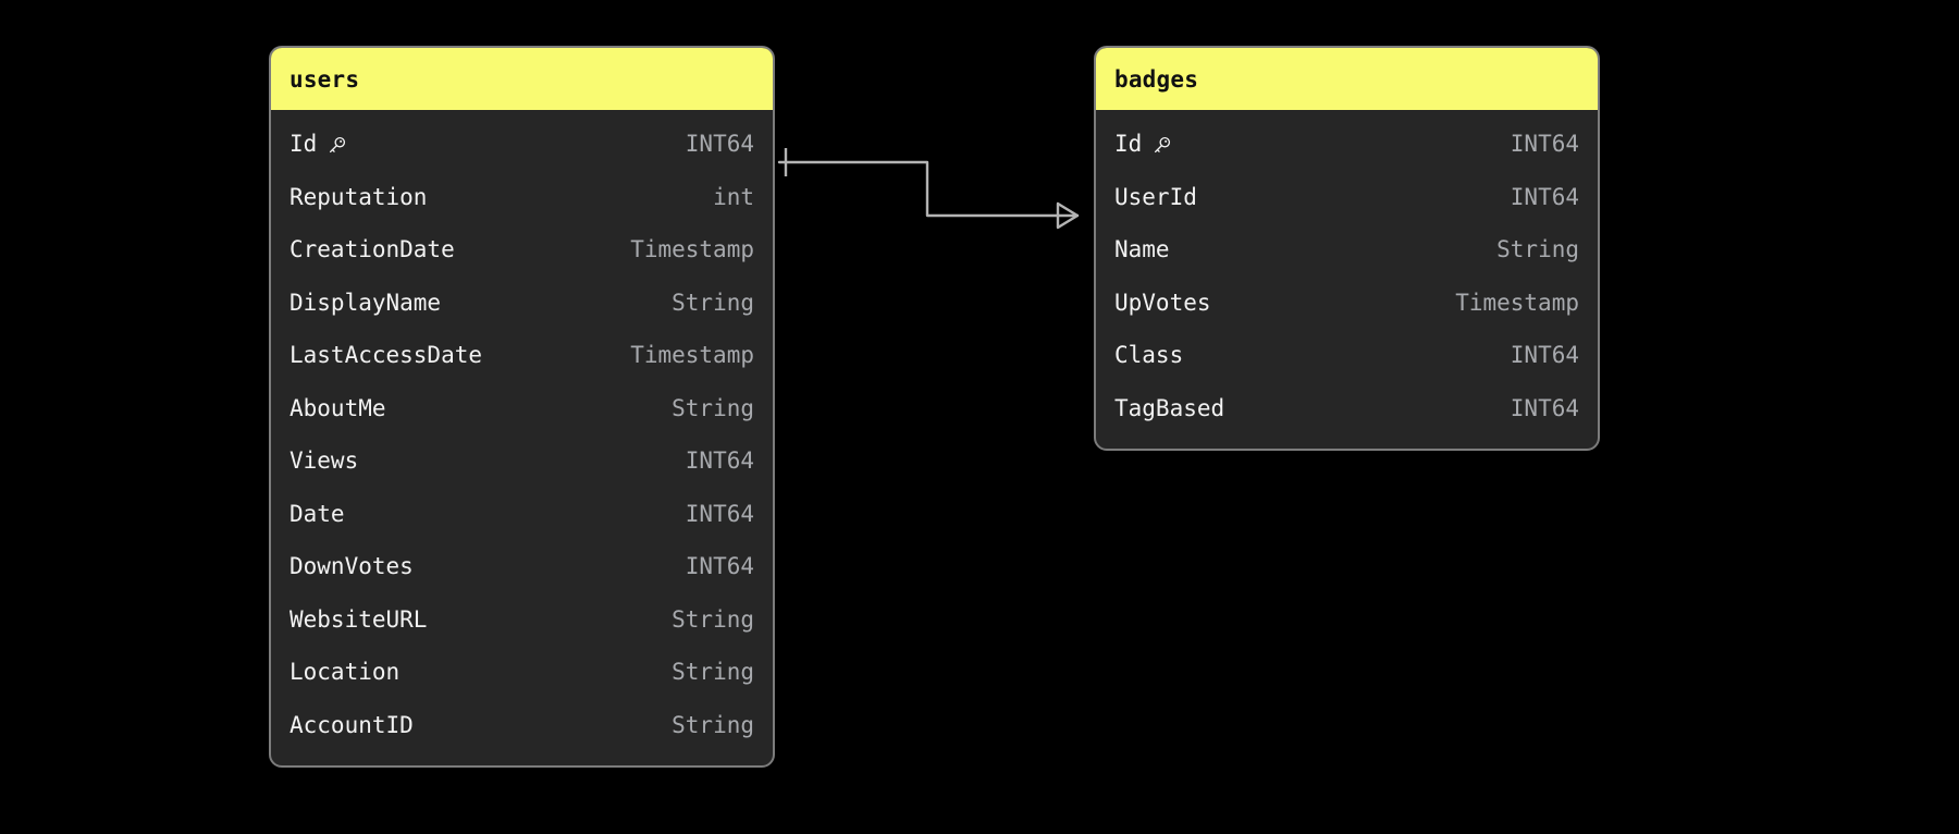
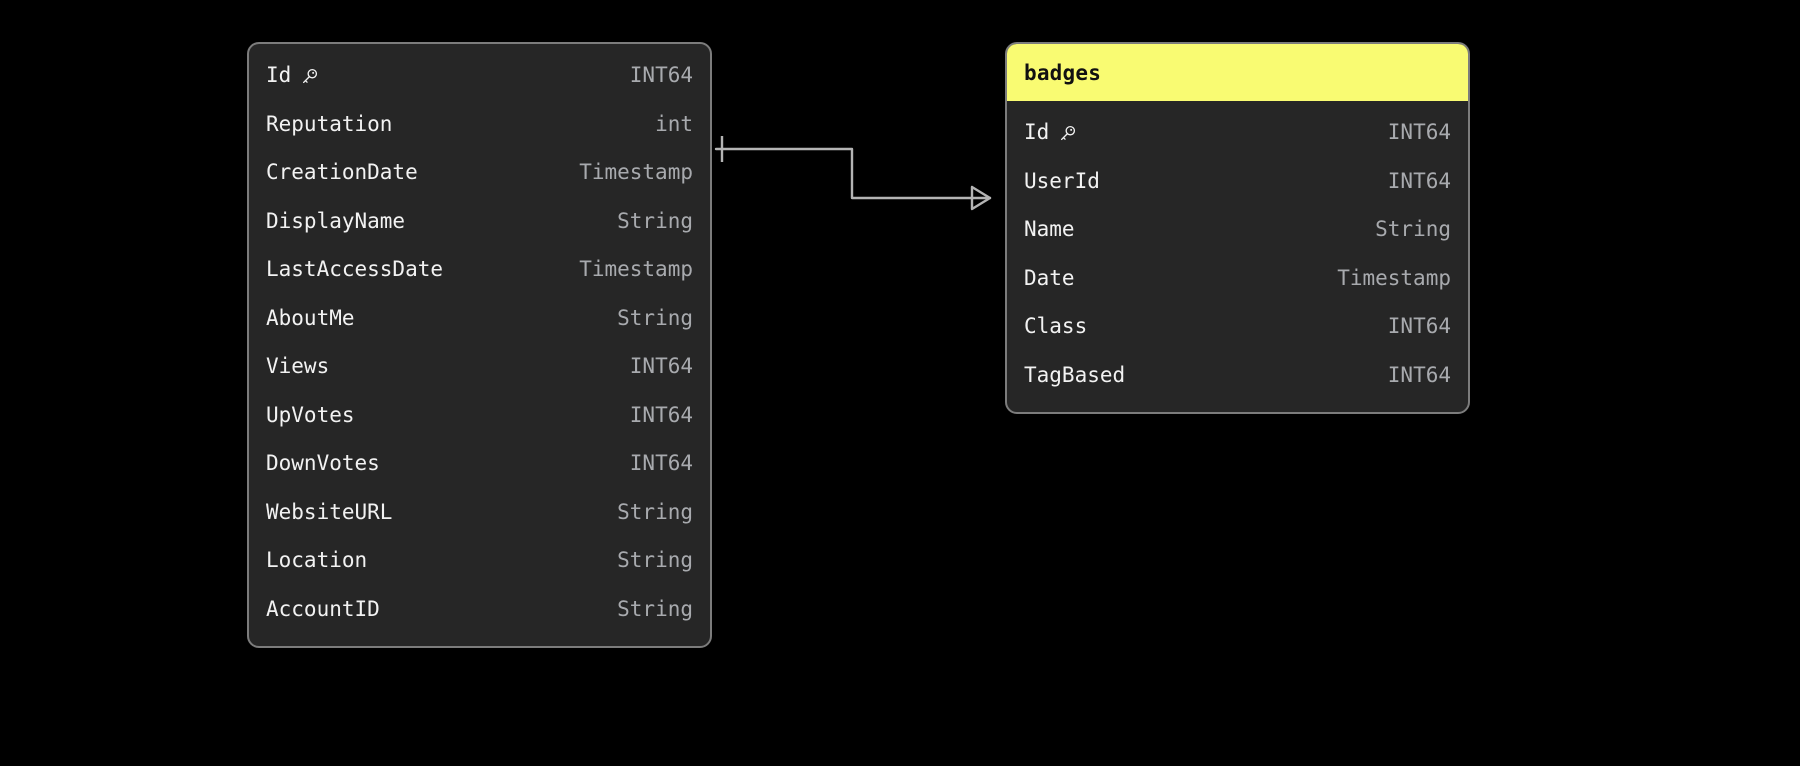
- users
  Id
  INT64
  Reputation
  int
  CreationDate
  Timestamp
  DisplayName
  String
  LastAccessDate
  Timestamp
  AboutMe
  String
  Views
  INT64
- Date
+ UpVotes
  INT64
  DownVotes
  INT64
  WebsiteURL
  String
  Location
  String
  AccountID
  String
  badges
  Id
  INT64
  UserId
  INT64
  Name
  String
- UpVotes
+ Date
  Timestamp
  Class
  INT64
  TagBased
  INT64
